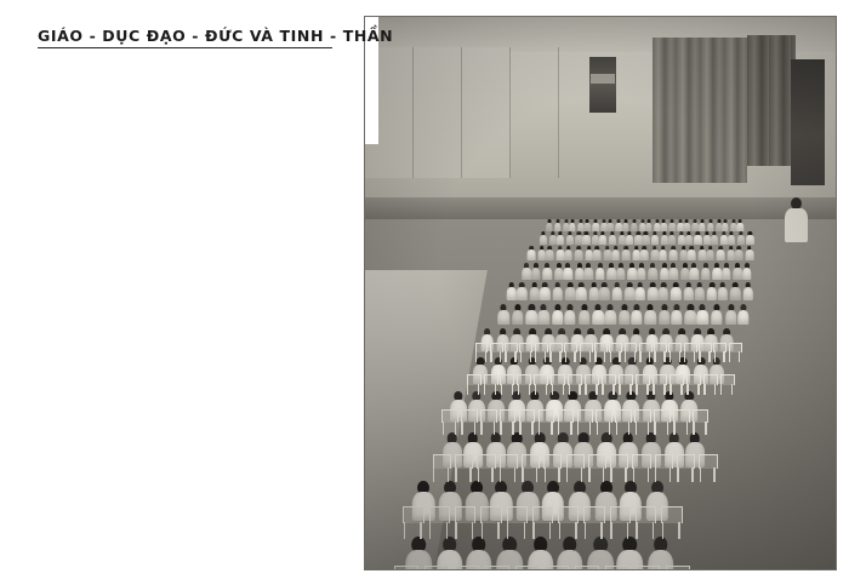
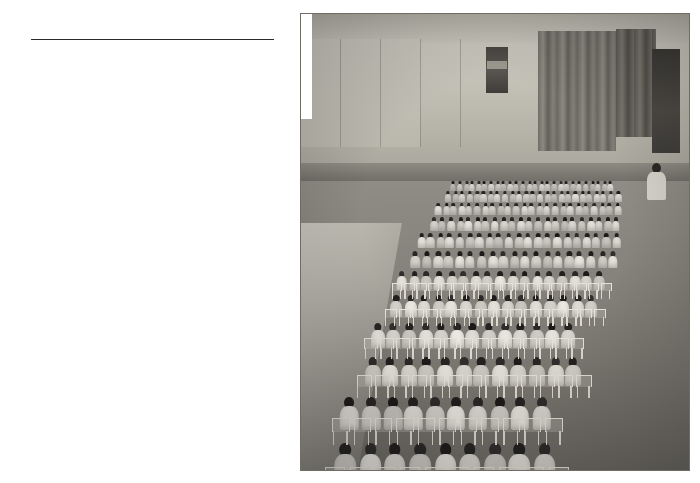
- GIÁO - DỤC ĐẠO - ĐỨC VÀ TINH - THẦN
